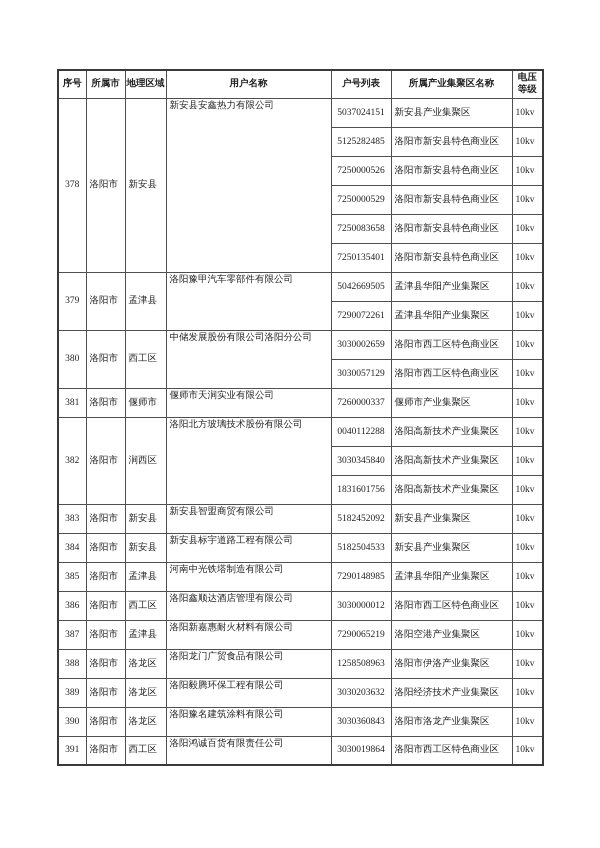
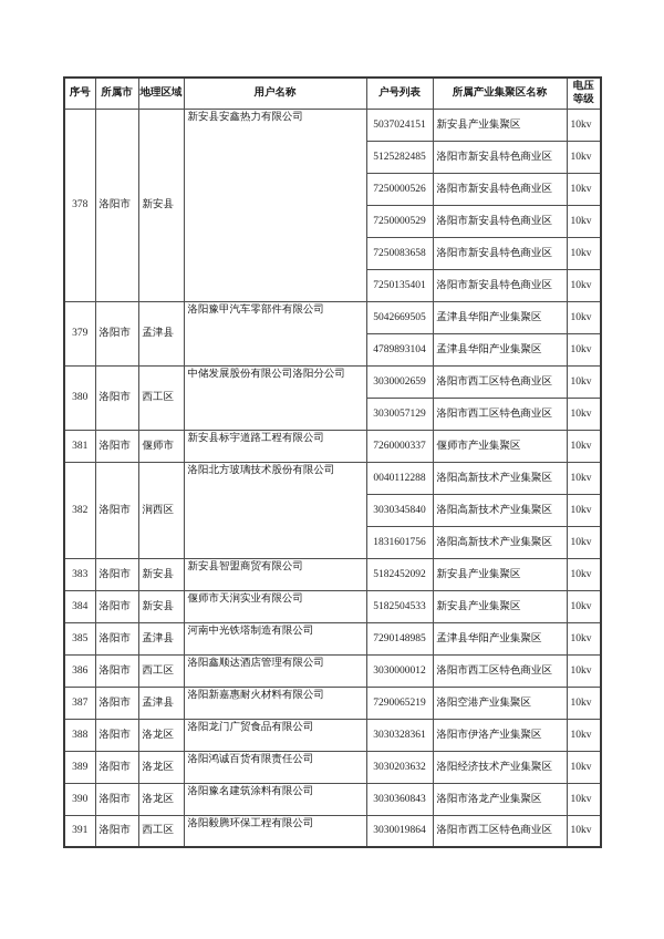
  序号	所属市	地理区域	用户名称	户号列表	所属产业集聚区名称	电压等级
  378	洛阳市	新安县	新安县安鑫热力有限公司	5037024151	新安县产业集聚区	10kv
  5125282485	洛阳市新安县特色商业区	10kv
  7250000526	洛阳市新安县特色商业区	10kv
  7250000529	洛阳市新安县特色商业区	10kv
  7250083658	洛阳市新安县特色商业区	10kv
  7250135401	洛阳市新安县特色商业区	10kv
  379	洛阳市	孟津县	洛阳豫甲汽车零部件有限公司	5042669505	孟津县华阳产业集聚区	10kv
- 7290072261	孟津县华阳产业集聚区	10kv
+ 4789893104	孟津县华阳产业集聚区	10kv
  380	洛阳市	西工区	中储发展股份有限公司洛阳分公司	3030002659	洛阳市西工区特色商业区	10kv
  3030057129	洛阳市西工区特色商业区	10kv
- 381	洛阳市	偃师市	偃师市天涧实业有限公司	7260000337	偃师市产业集聚区	10kv
+ 381	洛阳市	偃师市	新安县标宇道路工程有限公司	7260000337	偃师市产业集聚区	10kv
  382	洛阳市	涧西区	洛阳北方玻璃技术股份有限公司	0040112288	洛阳高新技术产业集聚区	10kv
  3030345840	洛阳高新技术产业集聚区	10kv
  1831601756	洛阳高新技术产业集聚区	10kv
  383	洛阳市	新安县	新安县智盟商贸有限公司	5182452092	新安县产业集聚区	10kv
- 384	洛阳市	新安县	新安县标宇道路工程有限公司	5182504533	新安县产业集聚区	10kv
+ 384	洛阳市	新安县	偃师市天涧实业有限公司	5182504533	新安县产业集聚区	10kv
  385	洛阳市	孟津县	河南中光铁塔制造有限公司	7290148985	孟津县华阳产业集聚区	10kv
  386	洛阳市	西工区	洛阳鑫顺达酒店管理有限公司	3030000012	洛阳市西工区特色商业区	10kv
  387	洛阳市	孟津县	洛阳新嘉惠耐火材料有限公司	7290065219	洛阳空港产业集聚区	10kv
- 388	洛阳市	洛龙区	洛阳龙门广贸食品有限公司	1258508963	洛阳市伊洛产业集聚区	10kv
+ 388	洛阳市	洛龙区	洛阳龙门广贸食品有限公司	3030328361	洛阳市伊洛产业集聚区	10kv
- 389	洛阳市	洛龙区	洛阳毅腾环保工程有限公司	3030203632	洛阳经济技术产业集聚区	10kv
+ 389	洛阳市	洛龙区	洛阳鸿诚百货有限责任公司	3030203632	洛阳经济技术产业集聚区	10kv
  390	洛阳市	洛龙区	洛阳豫名建筑涂料有限公司	3030360843	洛阳市洛龙产业集聚区	10kv
- 391	洛阳市	西工区	洛阳鸿诚百货有限责任公司	3030019864	洛阳市西工区特色商业区	10kv
+ 391	洛阳市	西工区	洛阳毅腾环保工程有限公司	3030019864	洛阳市西工区特色商业区	10kv
